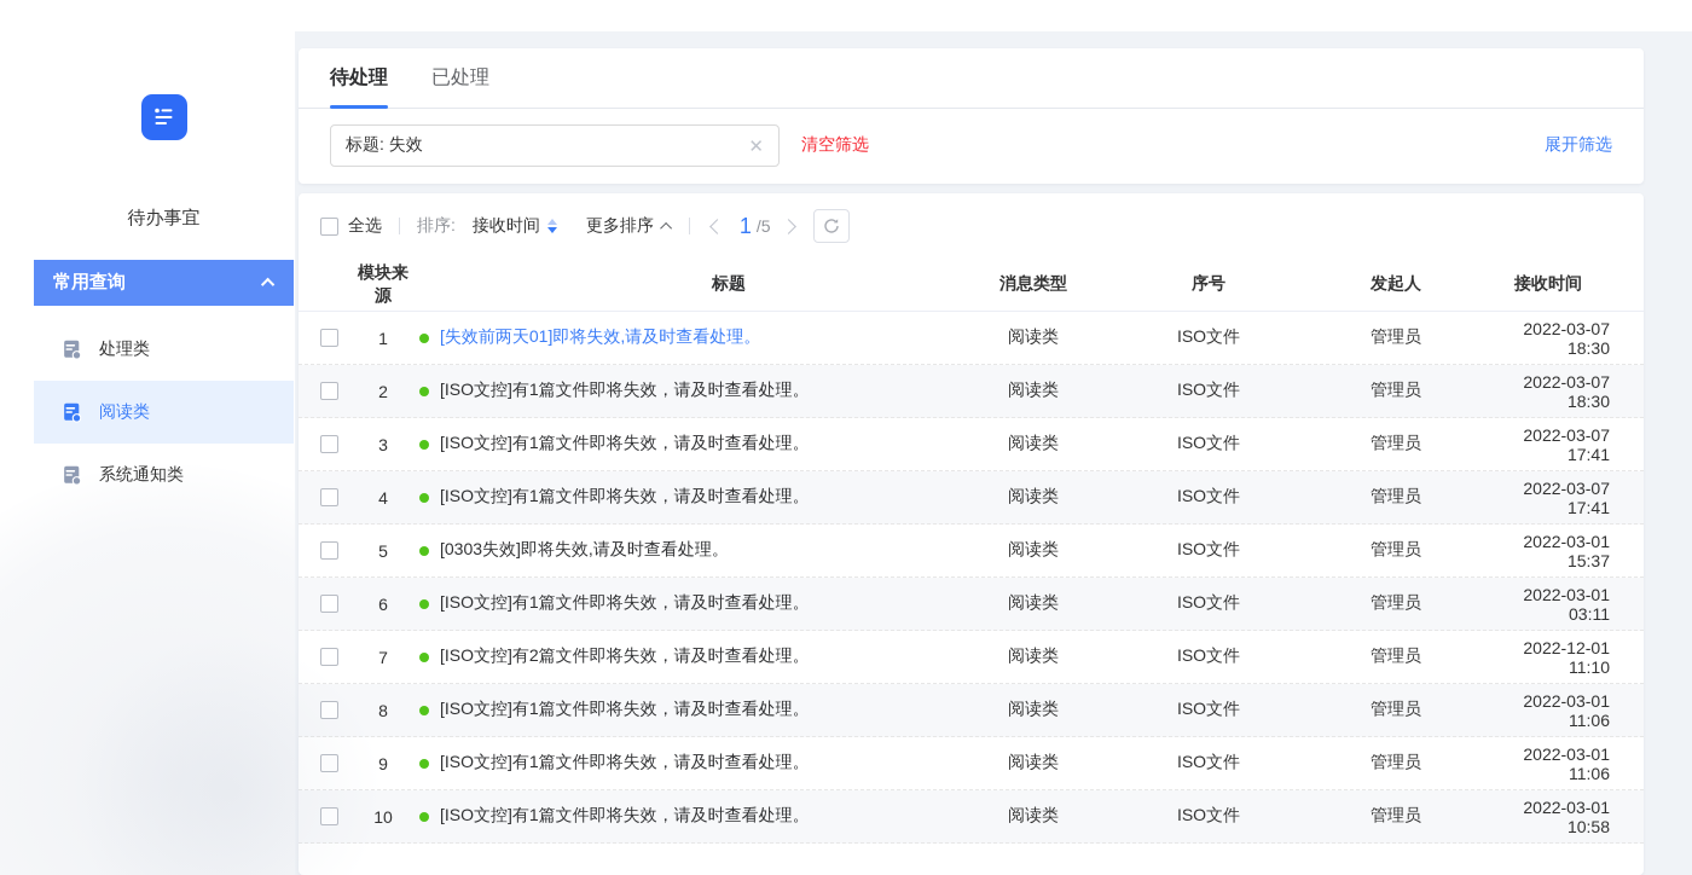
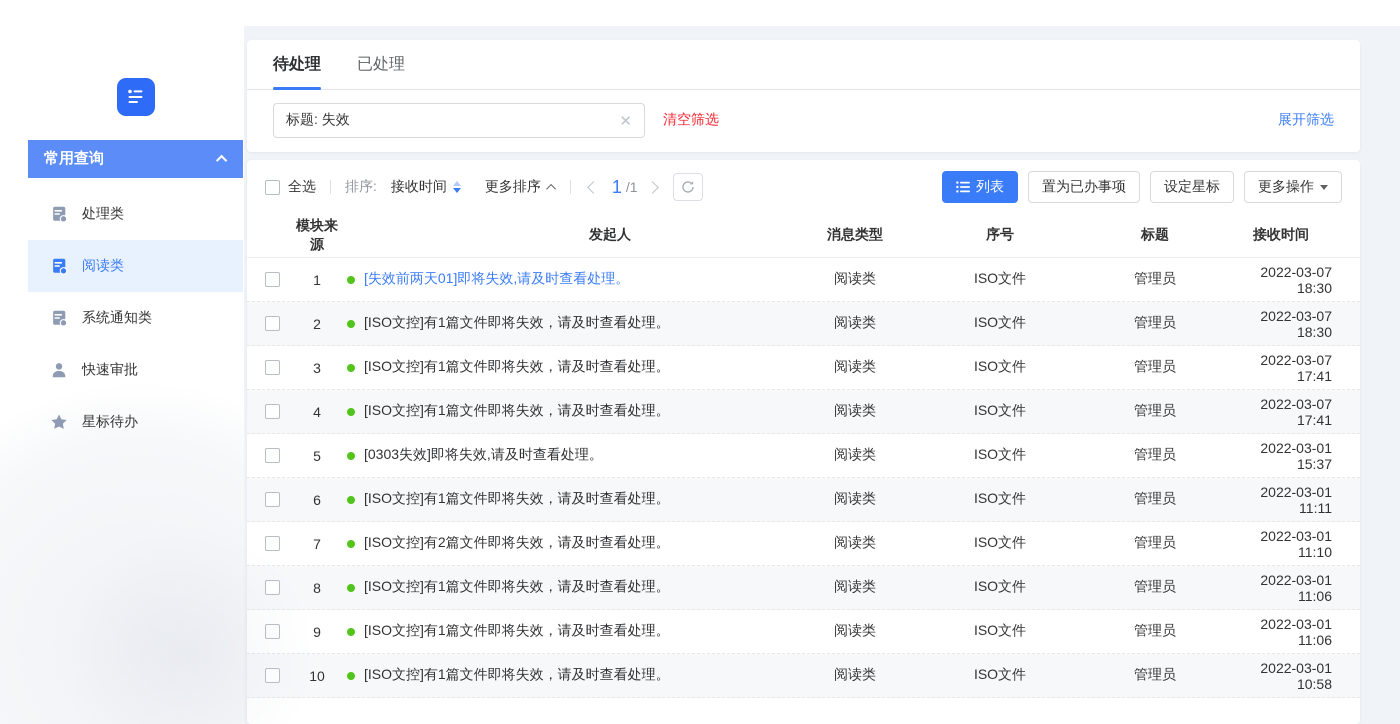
- 待办事宜
  常用查询
  处理类
  阅读类
  系统通知类
+ 快速审批
+ 星标待办
  待处理
  已处理
  标题: 失效
  ✕
  清空筛选
  展开筛选
  全选
  排序:
  接收时间
  更多排序
  1
- /5
+ /1
+ 列表
+ 置为已办事项
+ 设定星标
+ 更多操作
  模块来源
- 标题
+ 发起人
  消息类型
  序号
- 发起人
+ 标题
  接收时间
  1
  [失效前两天01]即将失效,请及时查看处理。
  阅读类
  ISO文件
  管理员
  2022-03-07 18:30
  2
  [ISO文控]有1篇文件即将失效，请及时查看处理。
  阅读类
  ISO文件
  管理员
  2022-03-07 18:30
  3
  [ISO文控]有1篇文件即将失效，请及时查看处理。
  阅读类
  ISO文件
  管理员
  2022-03-07 17:41
  4
  [ISO文控]有1篇文件即将失效，请及时查看处理。
  阅读类
  ISO文件
  管理员
  2022-03-07 17:41
  5
  [0303失效]即将失效,请及时查看处理。
  阅读类
  ISO文件
  管理员
  2022-03-01 15:37
  6
  [ISO文控]有1篇文件即将失效，请及时查看处理。
  阅读类
  ISO文件
  管理员
- 2022-03-01 03:11
+ 2022-03-01 11:11
  7
  [ISO文控]有2篇文件即将失效，请及时查看处理。
  阅读类
  ISO文件
  管理员
- 2022-12-01 11:10
+ 2022-03-01 11:10
  8
  [ISO文控]有1篇文件即将失效，请及时查看处理。
  阅读类
  ISO文件
  管理员
  2022-03-01 11:06
  [ISO文控]有1篇文件即将失效，请及时查看处理。
  阅读类
  ISO文件
  管理员
  2022-03-01 11:06
  [ISO文控]有1篇文件即将失效，请及时查看处理。
  阅读类
  ISO文件
  管理员
  2022-03-01 10:58
